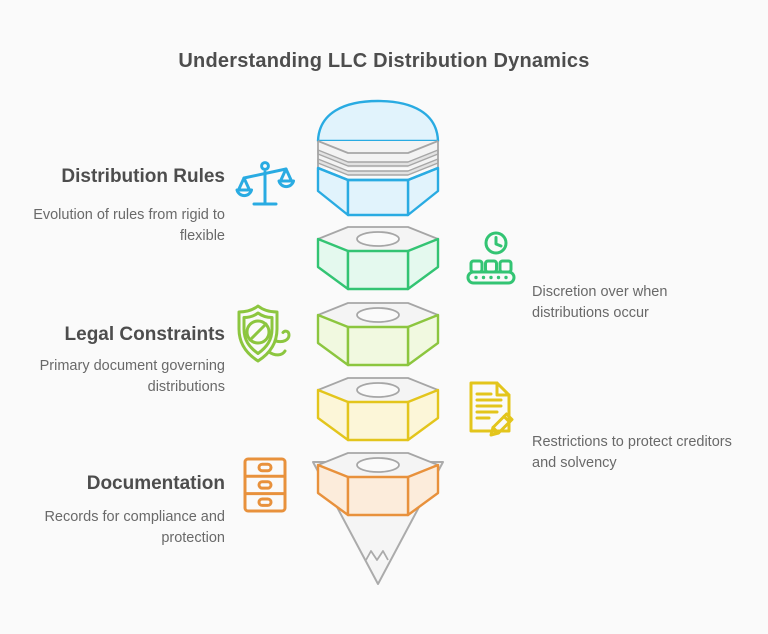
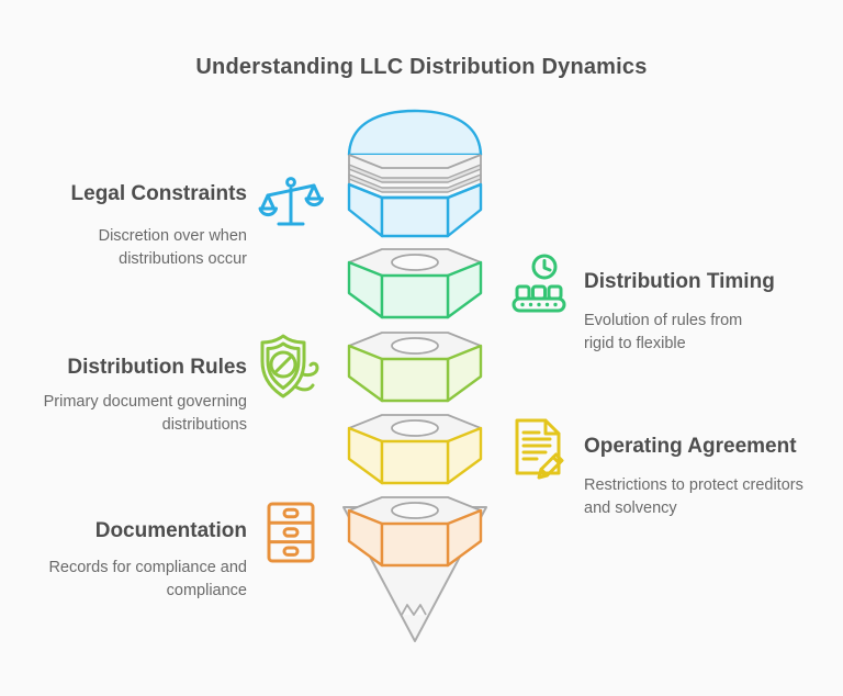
  Understanding LLC Distribution Dynamics
- Distribution Rules
+ Legal Constraints
- Evolution of rules from rigid to flexible
+ Discretion over when distributions occur
+ Distribution Timing
- Discretion over when distributions occur
+ Evolution of rules from rigid to flexible
- Legal Constraints
+ Distribution Rules
  Primary document governing distributions
+ Operating Agreement
  Restrictions to protect creditors and solvency
  Documentation
- Records for compliance and protection
+ Records for compliance and compliance
